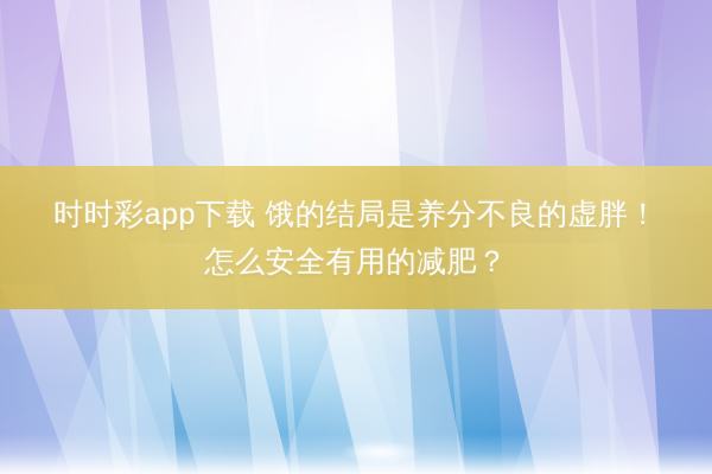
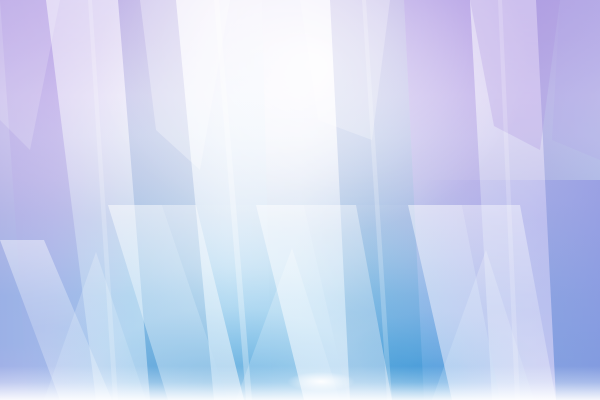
- 时时彩app下载 饿的结局是养分不良的虚胖！
- 怎么安全有用的减肥？
